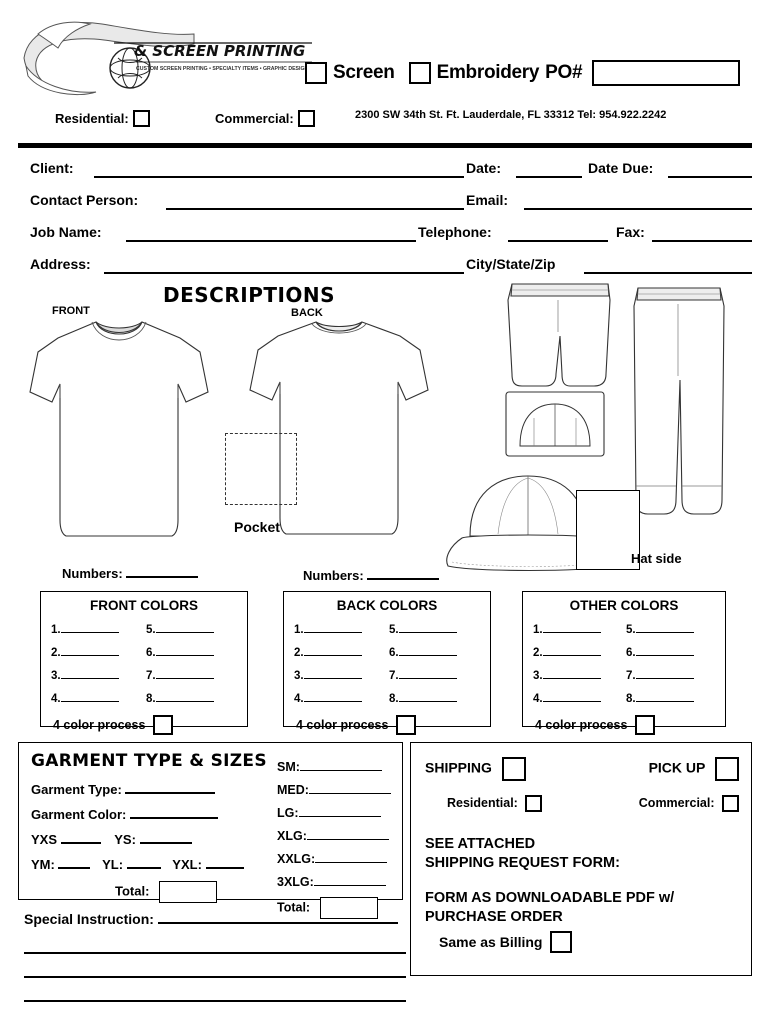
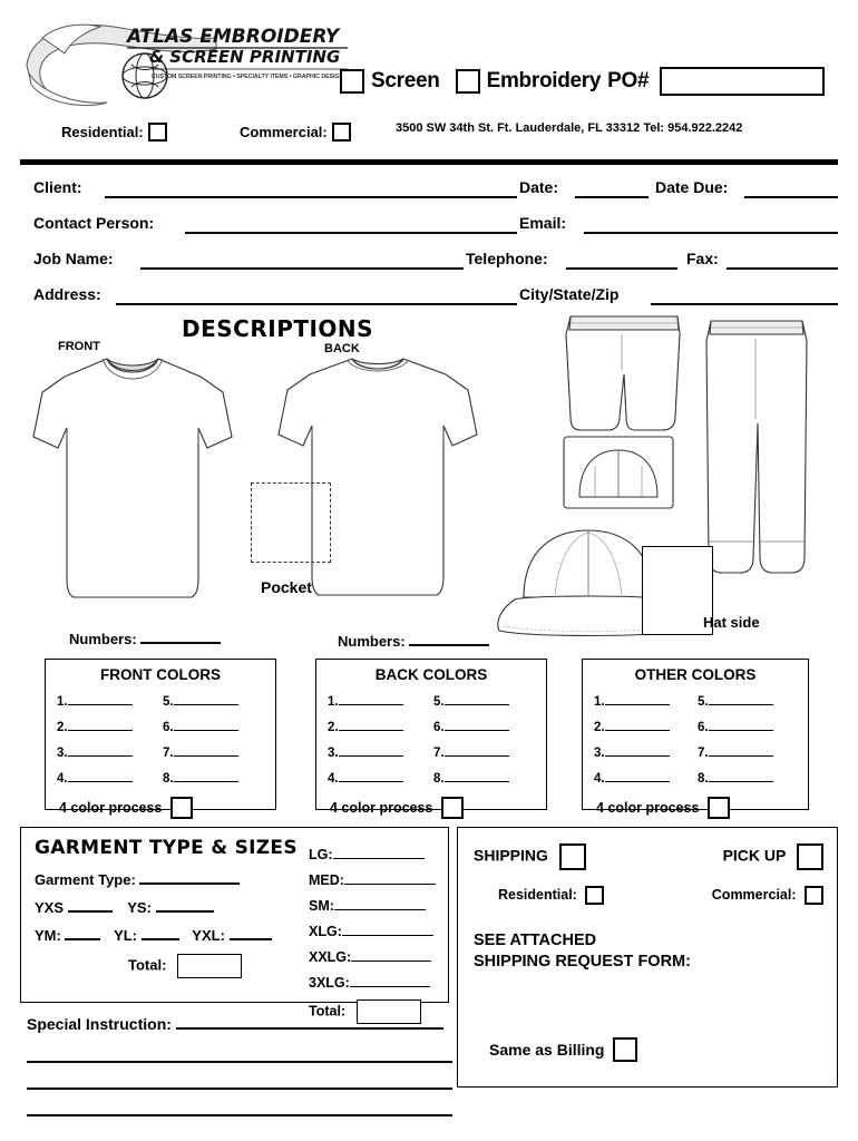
+ ATLAS EMBROIDERY
  & SCREEN PRINTING
  Screen
  Embroidery
  PO#
  Residential:
  Commercial:
- 2300 SW 34th St. Ft. Lauderdale, FL 33312 Tel: 954.922.2242
+ 3500 SW 34th St. Ft. Lauderdale, FL 33312 Tel: 954.922.2242
  Client:
  Date:
  Date Due:
  Contact Person:
  Email:
  Job Name:
  Telephone:
  Fax:
  Address:
  City/State/Zip
  DESCRIPTIONS
  FRONT
  BACK
  Pocket
  Hat side
  Numbers:
  Numbers:
  FRONT COLORS
  1.
  5.
  2.
  6.
  3.
  7.
  4.
  8.
  4 color process
  BACK COLORS
  1.
  5.
  2.
  6.
  3.
  7.
  4.
  8.
  4 color process
  OTHER COLORS
  1.
  5.
  2.
  6.
  3.
  7.
  4.
  8.
  4 color process
  GARMENT TYPE & SIZES
  Garment Type:
- Garment Color:
  YXS YS:
  YM: YL: YXL:
  Total:
- SM:
+ LG:
  MED:
- LG:
+ SM:
  XLG:
  XXLG:
  3XLG:
  Total:
  SHIPPING
  PICK UP
  Residential:
  Commercial:
  SEE ATTACHED
  SHIPPING REQUEST FORM:
- FORM AS DOWNLOADABLE PDF w/
- PURCHASE ORDER
  Same as Billing
  Special Instruction:
